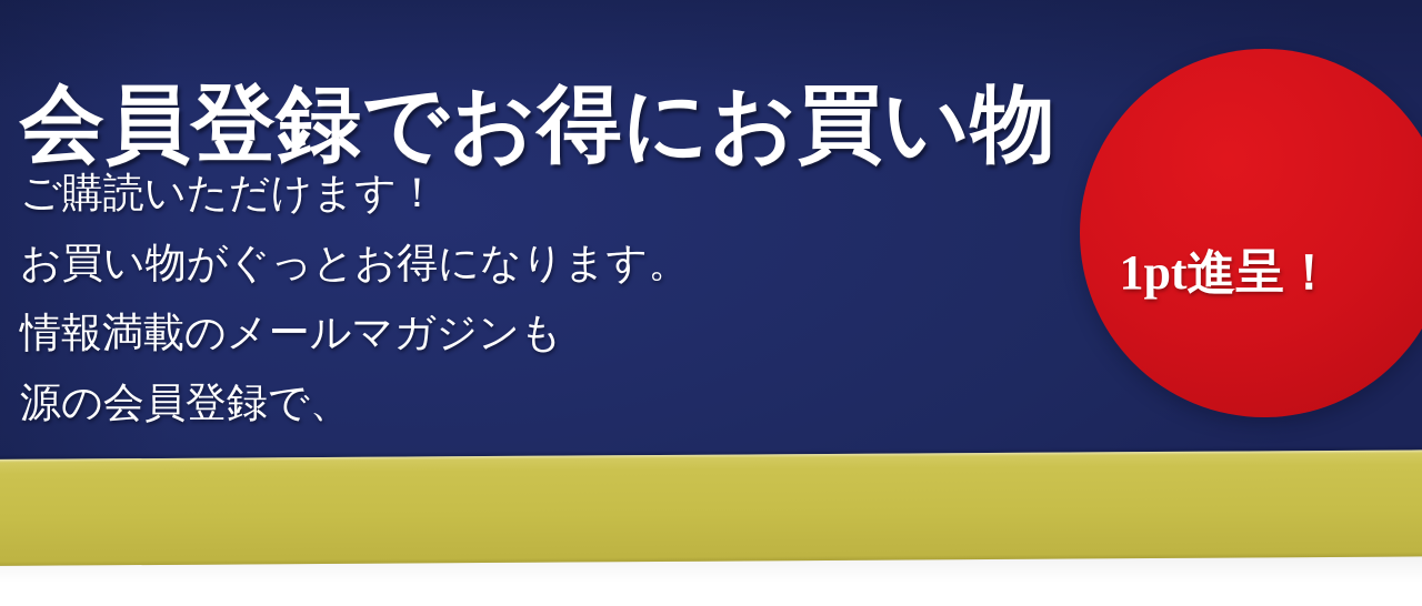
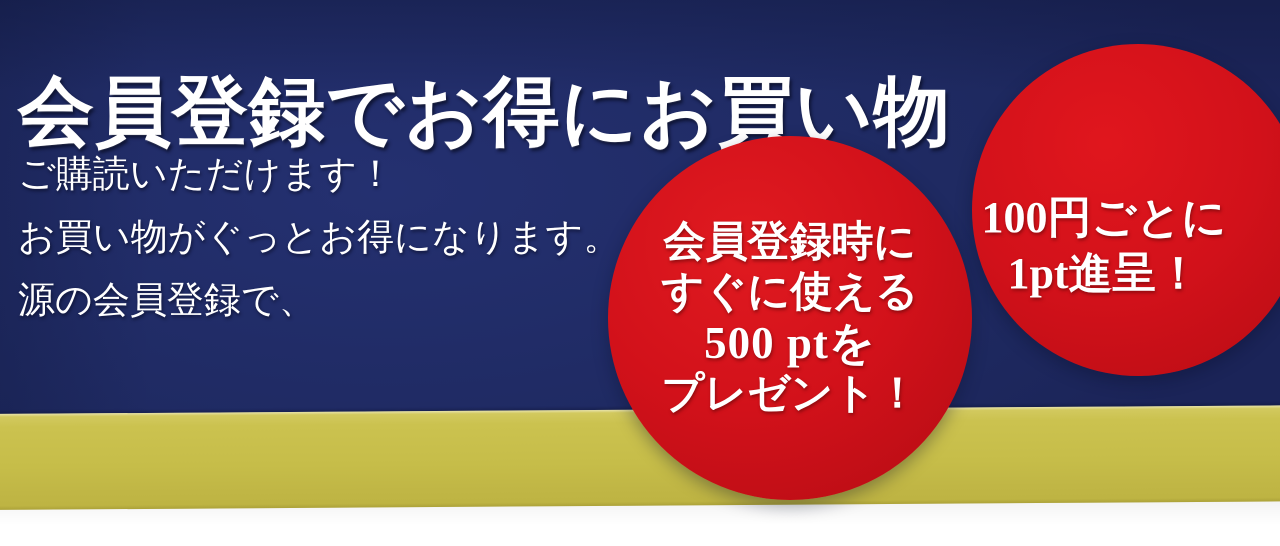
  会員登録でお得にお買い物
  ご購読いただけます！
  お買い物がぐっとお得になります。
- 情報満載のメールマガジンも
  源の会員登録で、
+ 会員登録時に
+ すぐに使える
+ 500 ptを
+ プレゼント！
+ 100円ごとに
  1pt進呈！
